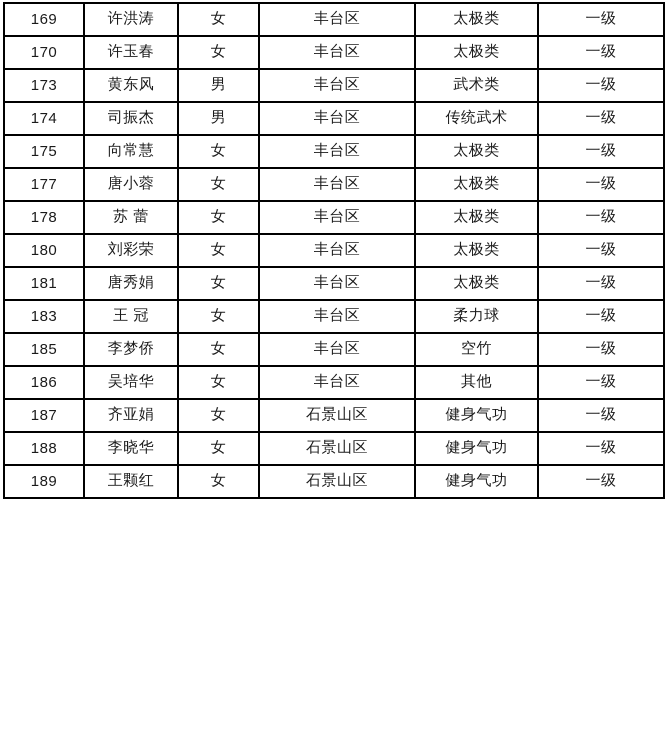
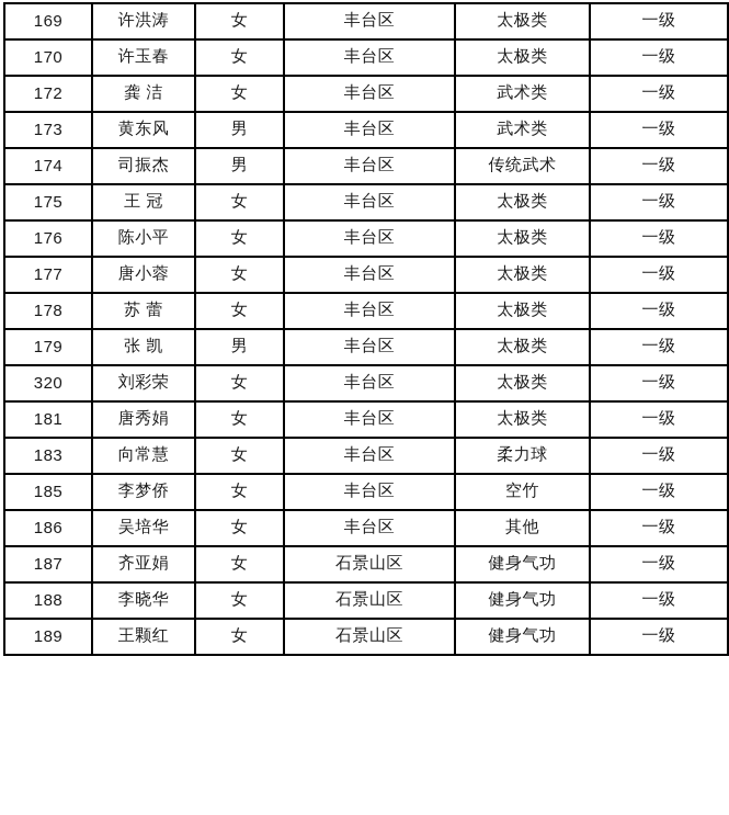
  169	许洪涛	女	丰台区	太极类	一级
  170	许玉春	女	丰台区	太极类	一级
+ 172	龚 洁	女	丰台区	武术类	一级
  173	黄东风	男	丰台区	武术类	一级
  174	司振杰	男	丰台区	传统武术	一级
- 175	向常慧	女	丰台区	太极类	一级
+ 175	王 冠	女	丰台区	太极类	一级
+ 176	陈小平	女	丰台区	太极类	一级
  177	唐小蓉	女	丰台区	太极类	一级
  178	苏 蕾	女	丰台区	太极类	一级
+ 179	张 凯	男	丰台区	太极类	一级
- 180	刘彩荣	女	丰台区	太极类	一级
+ 320	刘彩荣	女	丰台区	太极类	一级
  181	唐秀娟	女	丰台区	太极类	一级
- 183	王 冠	女	丰台区	柔力球	一级
+ 183	向常慧	女	丰台区	柔力球	一级
  185	李梦侨	女	丰台区	空竹	一级
  186	吴培华	女	丰台区	其他	一级
  187	齐亚娟	女	石景山区	健身气功	一级
  188	李晓华	女	石景山区	健身气功	一级
  189	王颗红	女	石景山区	健身气功	一级
